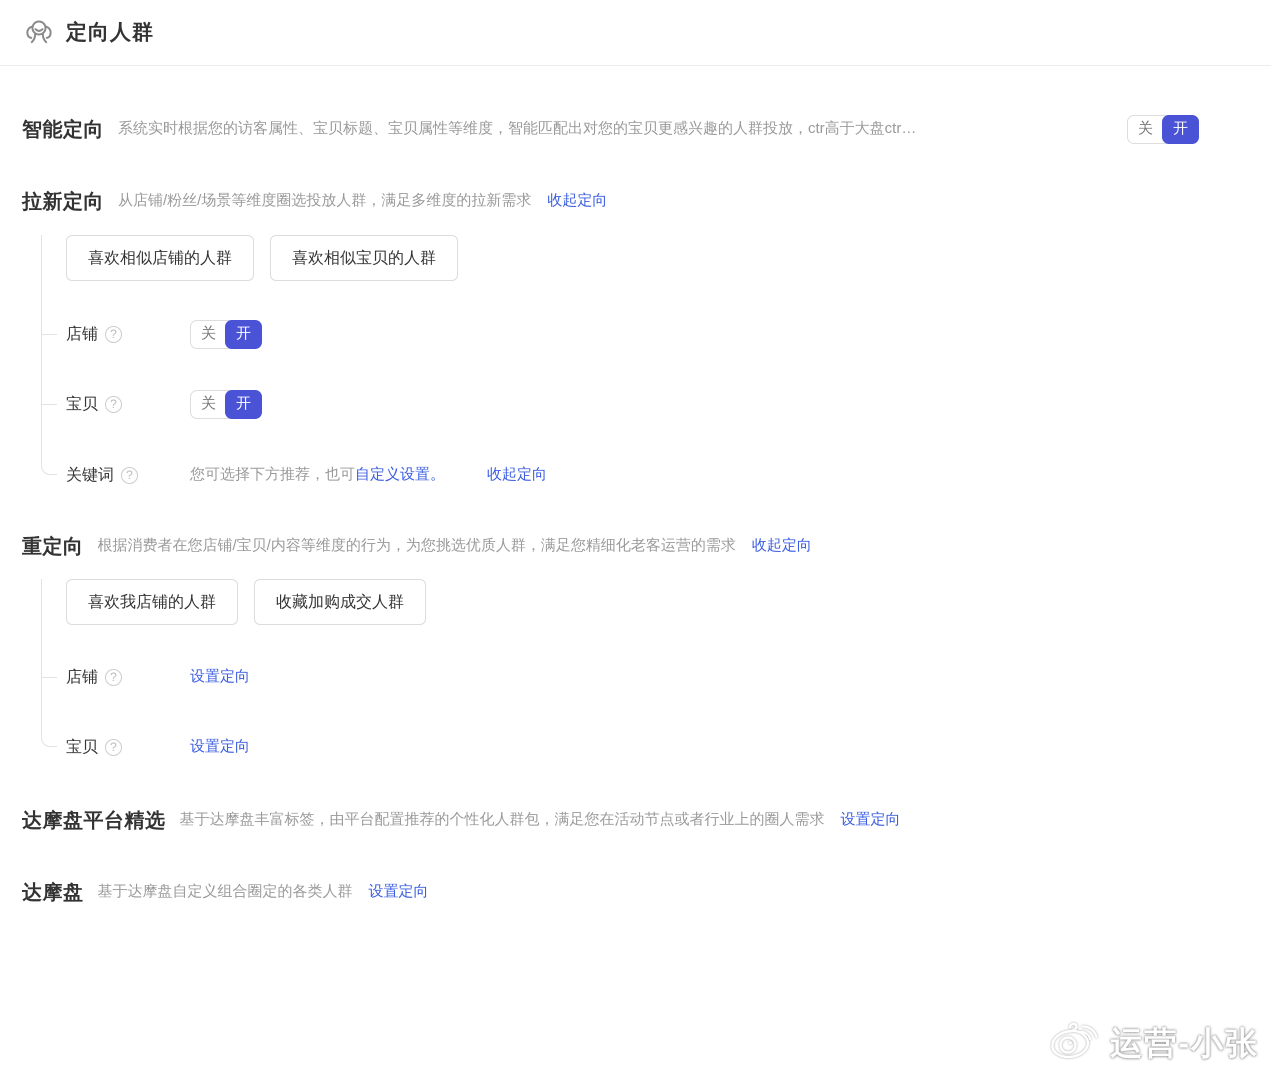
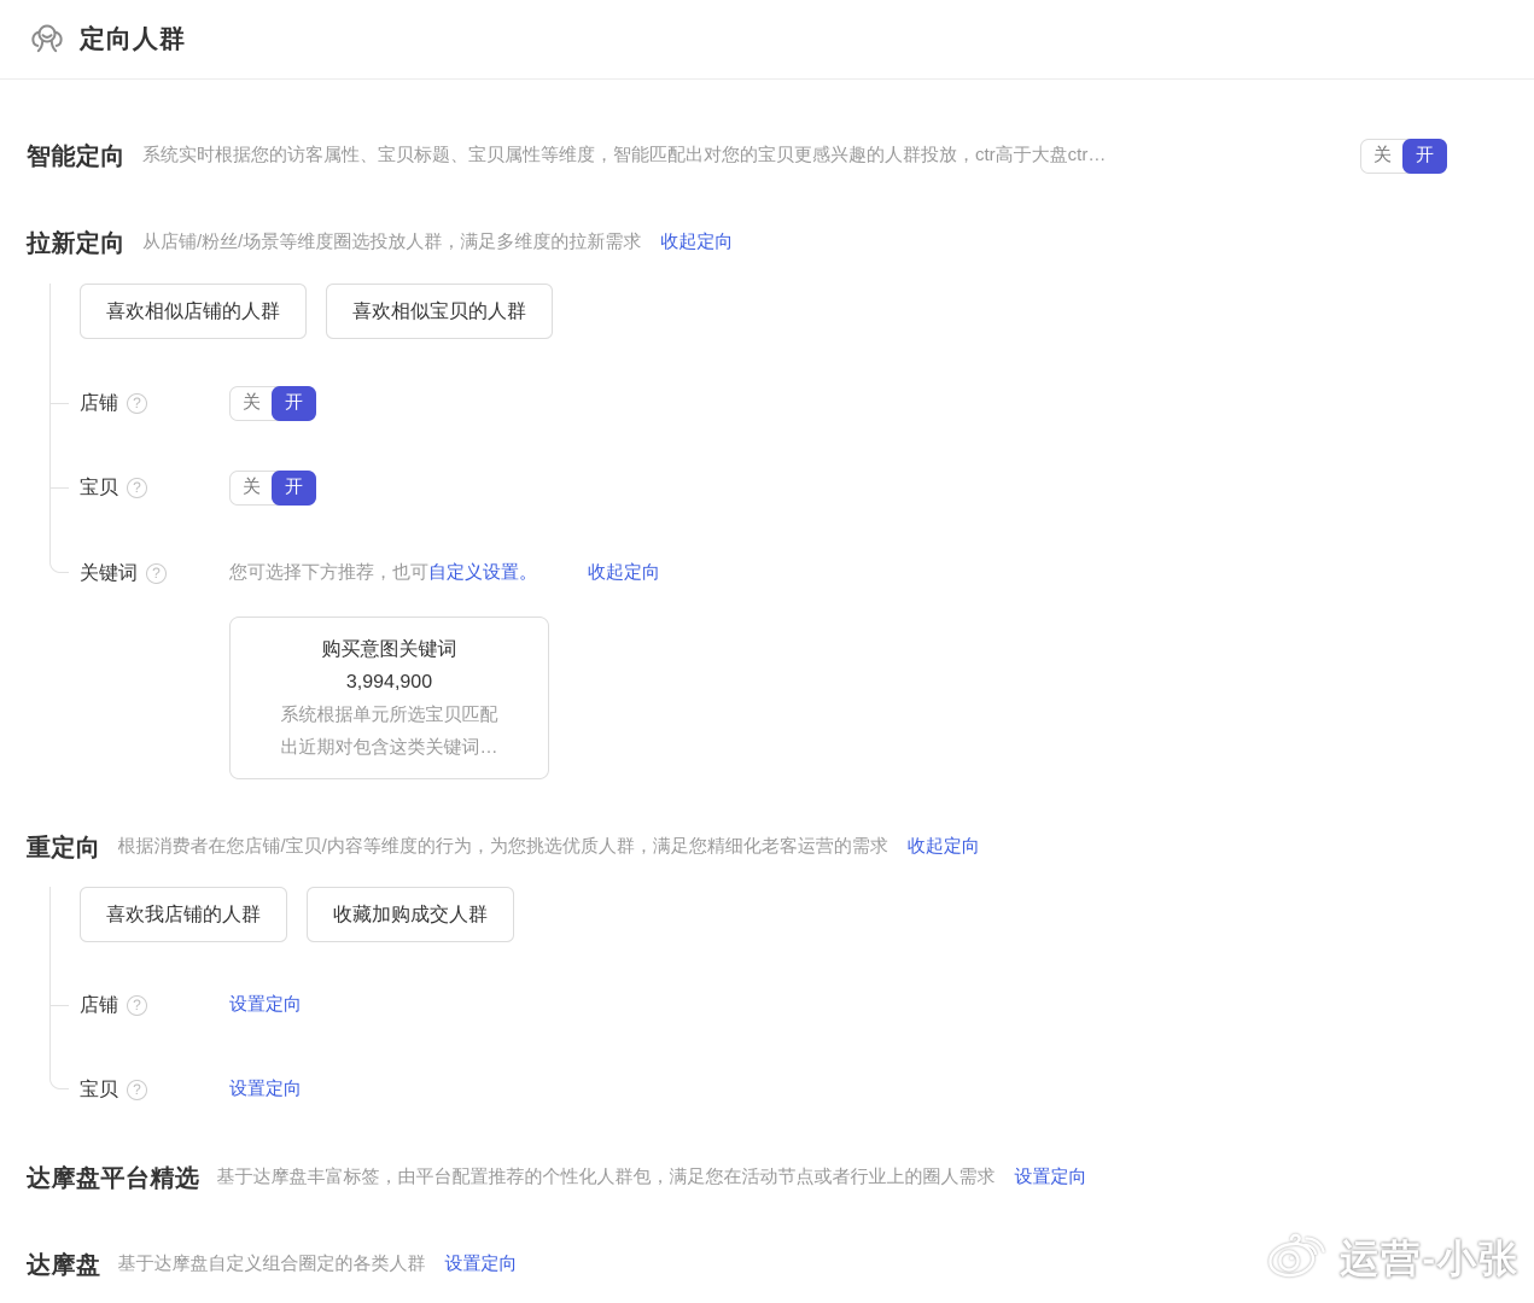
  定向人群
  智能定向
  系统实时根据您的访客属性、宝贝标题、宝贝属性等维度，智能匹配出对您的宝贝更感兴趣的人群投放，ctr高于大盘ctr…
  关
  开
  拉新定向
  从店铺/粉丝/场景等维度圈选投放人群，满足多维度的拉新需求
  收起定向
  喜欢相似店铺的人群
  喜欢相似宝贝的人群
  店铺
  ?
  关
  开
  宝贝
  ?
  关
  开
  关键词
  ?
  您可选择下方推荐，也可
  自定义设置。
  收起定向
+ 购买意图关键词
+ 3,994,900
+ 系统根据单元所选宝贝匹配
+ 出近期对包含这类关键词…
  重定向
  根据消费者在您店铺/宝贝/内容等维度的行为，为您挑选优质人群，满足您精细化老客运营的需求
  收起定向
  喜欢我店铺的人群
  收藏加购成交人群
  店铺
  ?
  设置定向
  宝贝
  ?
  设置定向
  达摩盘平台精选
  基于达摩盘丰富标签，由平台配置推荐的个性化人群包，满足您在活动节点或者行业上的圈人需求
  设置定向
  达摩盘
  基于达摩盘自定义组合圈定的各类人群
  设置定向
  运营-小张
